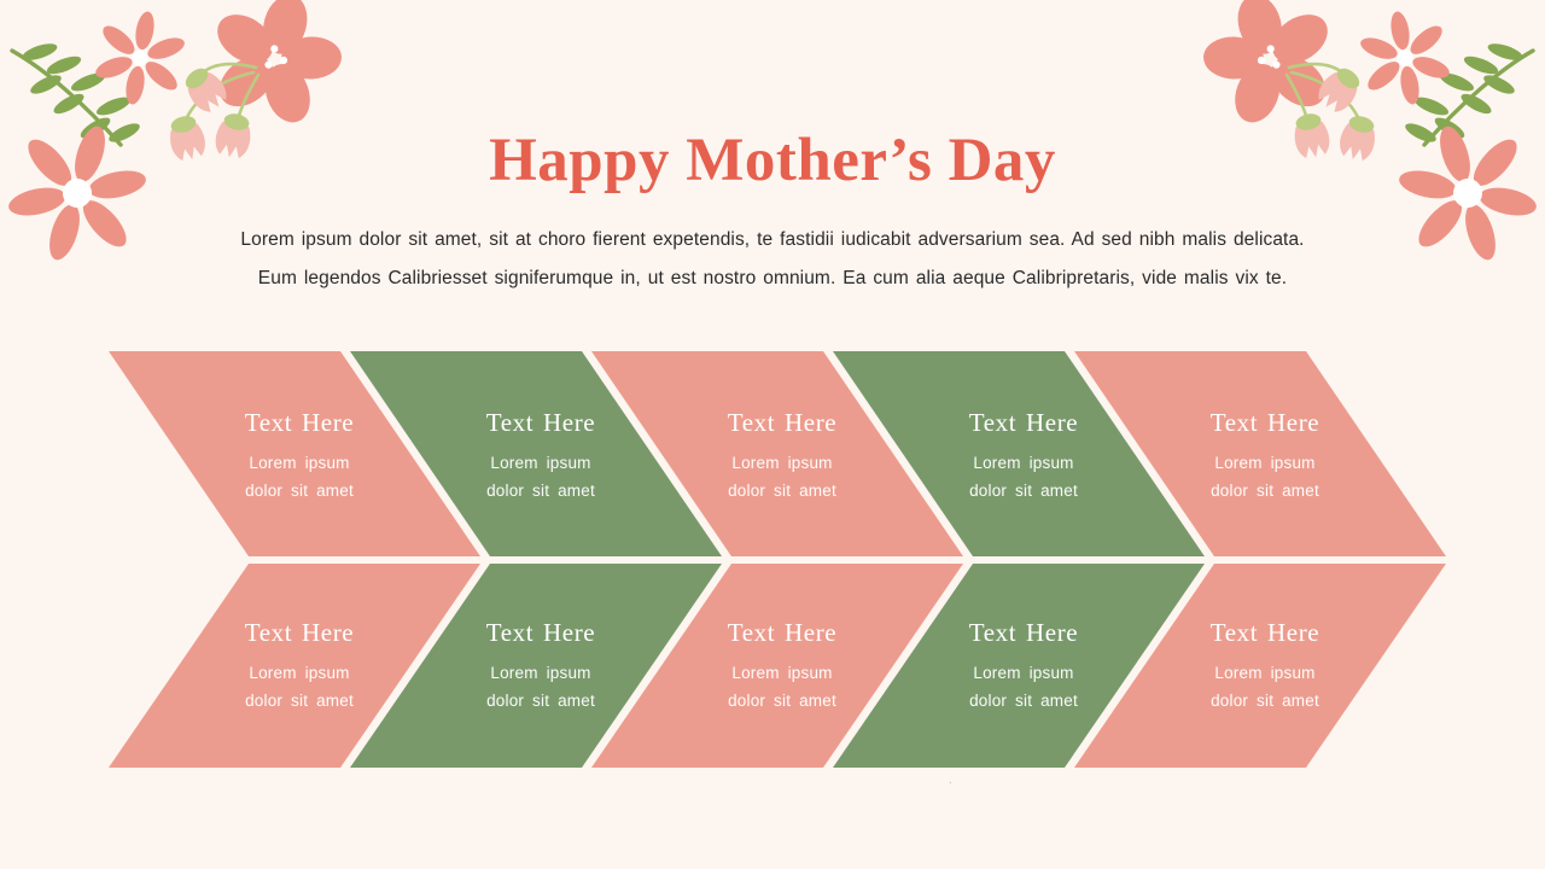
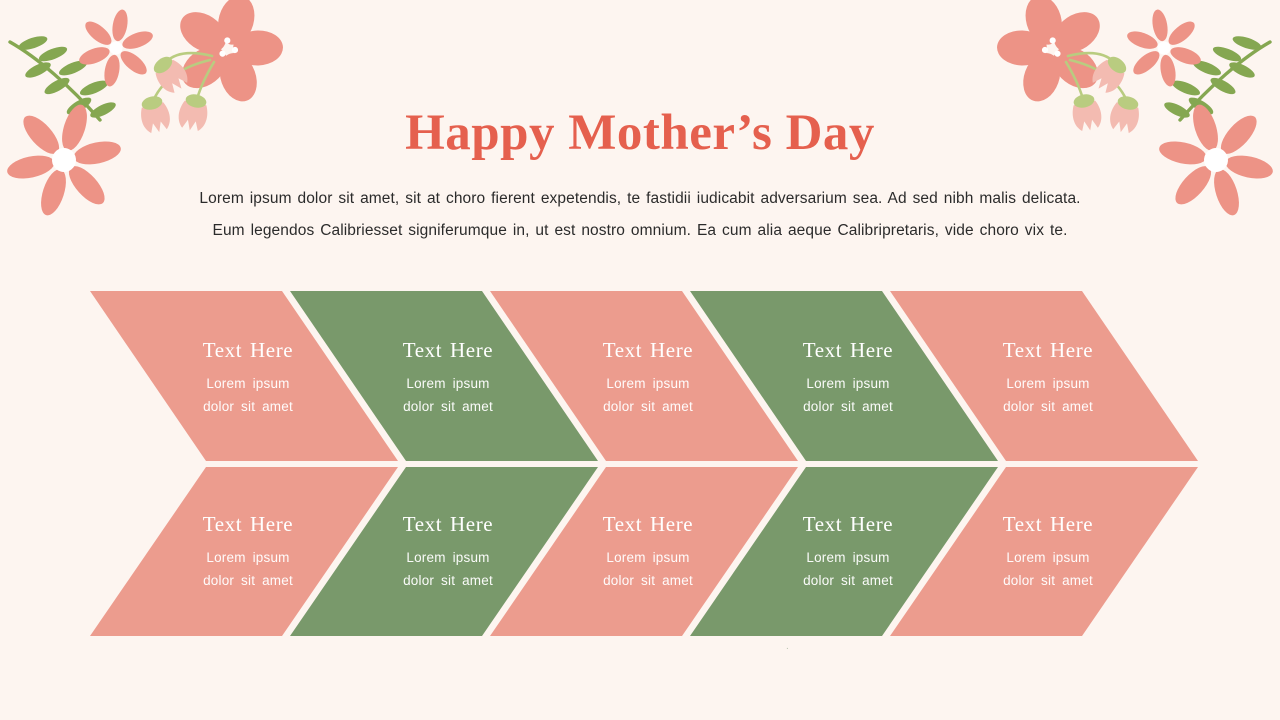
  Happy Mother’s Day
  Lorem ipsum dolor sit amet, sit at choro fierent expetendis, te fastidii iudicabit adversarium sea. Ad sed nibh malis delicata.
- Eum legendos Calibriesset signiferumque in, ut est nostro omnium. Ea cum alia aeque Calibripretaris, vide malis vix te.
+ Eum legendos Calibriesset signiferumque in, ut est nostro omnium. Ea cum alia aeque Calibripretaris, vide choro vix te.
  Text Here
  Lorem ipsum
  dolor sit amet
  Text Here
  Lorem ipsum
  dolor sit amet
  Text Here
  Lorem ipsum
  dolor sit amet
  Text Here
  Lorem ipsum
  dolor sit amet
  Text Here
  Lorem ipsum
  dolor sit amet
  Text Here
  Lorem ipsum
  dolor sit amet
  Text Here
  Lorem ipsum
  dolor sit amet
  Text Here
  Lorem ipsum
  dolor sit amet
  Text Here
  Lorem ipsum
  dolor sit amet
  Text Here
  Lorem ipsum
  dolor sit amet
  .
